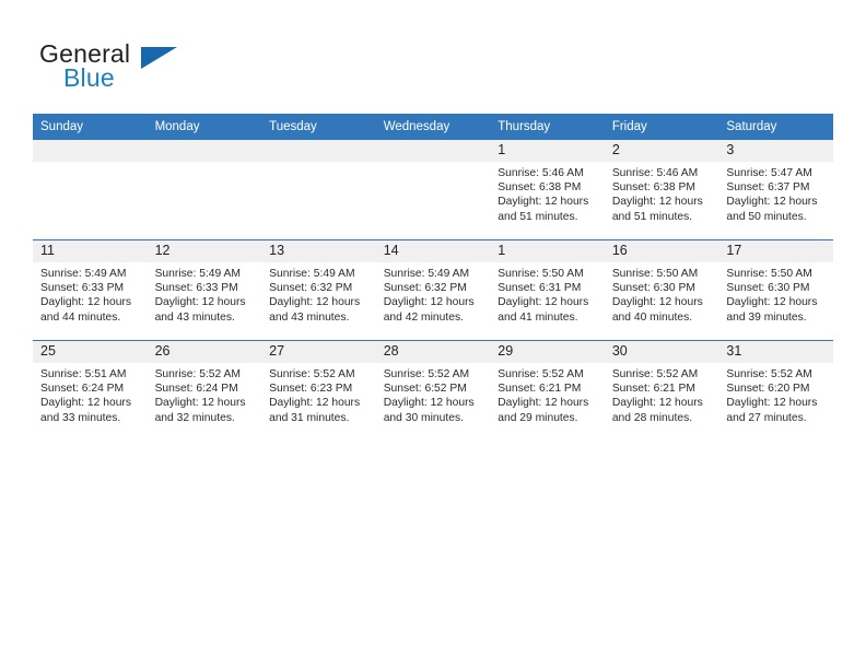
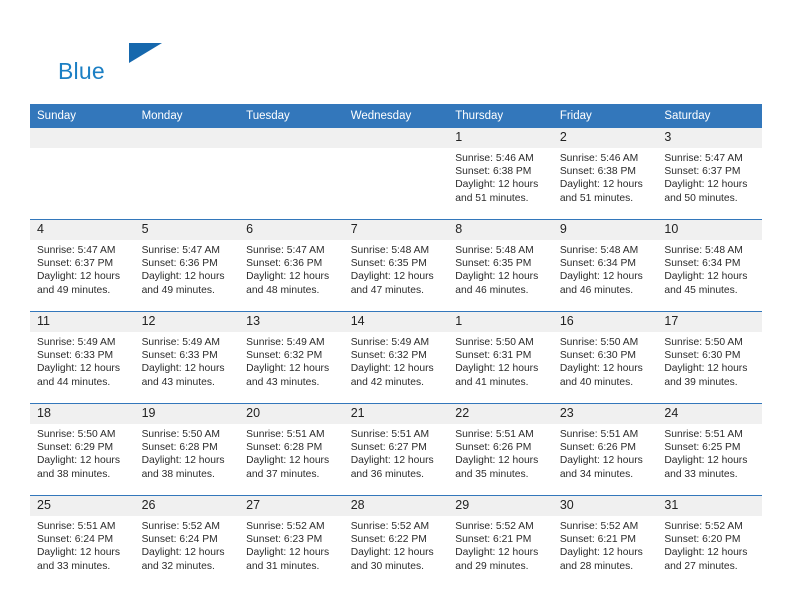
- General
  Blue
  Sunday	Monday	Tuesday	Wednesday	Thursday	Friday	Saturday
  				1Sunrise: 5:46 AMSunset: 6:38 PMDaylight: 12 hours and 51 minutes.	2Sunrise: 5:46 AMSunset: 6:38 PMDaylight: 12 hours and 51 minutes.	3Sunrise: 5:47 AMSunset: 6:37 PMDaylight: 12 hours and 50 minutes.
+ 4Sunrise: 5:47 AMSunset: 6:37 PMDaylight: 12 hours and 49 minutes.	5Sunrise: 5:47 AMSunset: 6:36 PMDaylight: 12 hours and 49 minutes.	6Sunrise: 5:47 AMSunset: 6:36 PMDaylight: 12 hours and 48 minutes.	7Sunrise: 5:48 AMSunset: 6:35 PMDaylight: 12 hours and 47 minutes.	8Sunrise: 5:48 AMSunset: 6:35 PMDaylight: 12 hours and 46 minutes.	9Sunrise: 5:48 AMSunset: 6:34 PMDaylight: 12 hours and 46 minutes.	10Sunrise: 5:48 AMSunset: 6:34 PMDaylight: 12 hours and 45 minutes.
  11Sunrise: 5:49 AMSunset: 6:33 PMDaylight: 12 hours and 44 minutes.	12Sunrise: 5:49 AMSunset: 6:33 PMDaylight: 12 hours and 43 minutes.	13Sunrise: 5:49 AMSunset: 6:32 PMDaylight: 12 hours and 43 minutes.	14Sunrise: 5:49 AMSunset: 6:32 PMDaylight: 12 hours and 42 minutes.	1Sunrise: 5:50 AMSunset: 6:31 PMDaylight: 12 hours and 41 minutes.	16Sunrise: 5:50 AMSunset: 6:30 PMDaylight: 12 hours and 40 minutes.	17Sunrise: 5:50 AMSunset: 6:30 PMDaylight: 12 hours and 39 minutes.
+ 18Sunrise: 5:50 AMSunset: 6:29 PMDaylight: 12 hours and 38 minutes.	19Sunrise: 5:50 AMSunset: 6:28 PMDaylight: 12 hours and 38 minutes.	20Sunrise: 5:51 AMSunset: 6:28 PMDaylight: 12 hours and 37 minutes.	21Sunrise: 5:51 AMSunset: 6:27 PMDaylight: 12 hours and 36 minutes.	22Sunrise: 5:51 AMSunset: 6:26 PMDaylight: 12 hours and 35 minutes.	23Sunrise: 5:51 AMSunset: 6:26 PMDaylight: 12 hours and 34 minutes.	24Sunrise: 5:51 AMSunset: 6:25 PMDaylight: 12 hours and 33 minutes.
- 25Sunrise: 5:51 AMSunset: 6:24 PMDaylight: 12 hours and 33 minutes.	26Sunrise: 5:52 AMSunset: 6:24 PMDaylight: 12 hours and 32 minutes.	27Sunrise: 5:52 AMSunset: 6:23 PMDaylight: 12 hours and 31 minutes.	28Sunrise: 5:52 AMSunset: 6:52 PMDaylight: 12 hours and 30 minutes.	29Sunrise: 5:52 AMSunset: 6:21 PMDaylight: 12 hours and 29 minutes.	30Sunrise: 5:52 AMSunset: 6:21 PMDaylight: 12 hours and 28 minutes.	31Sunrise: 5:52 AMSunset: 6:20 PMDaylight: 12 hours and 27 minutes.
+ 25Sunrise: 5:51 AMSunset: 6:24 PMDaylight: 12 hours and 33 minutes.	26Sunrise: 5:52 AMSunset: 6:24 PMDaylight: 12 hours and 32 minutes.	27Sunrise: 5:52 AMSunset: 6:23 PMDaylight: 12 hours and 31 minutes.	28Sunrise: 5:52 AMSunset: 6:22 PMDaylight: 12 hours and 30 minutes.	29Sunrise: 5:52 AMSunset: 6:21 PMDaylight: 12 hours and 29 minutes.	30Sunrise: 5:52 AMSunset: 6:21 PMDaylight: 12 hours and 28 minutes.	31Sunrise: 5:52 AMSunset: 6:20 PMDaylight: 12 hours and 27 minutes.
